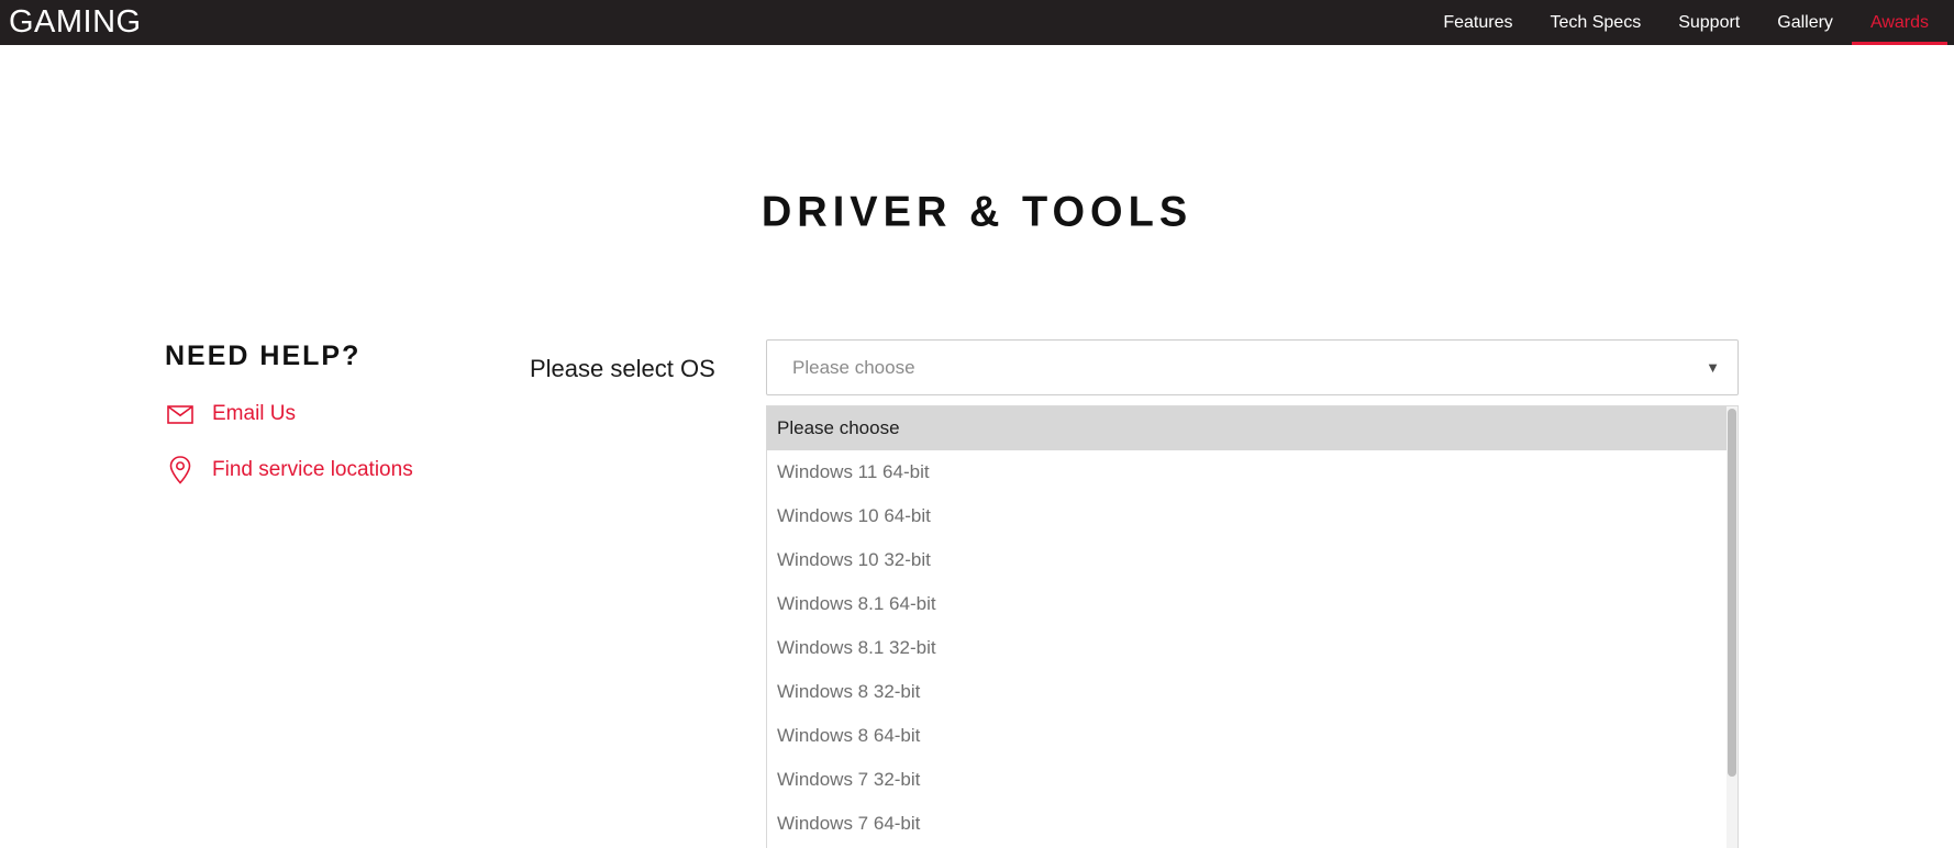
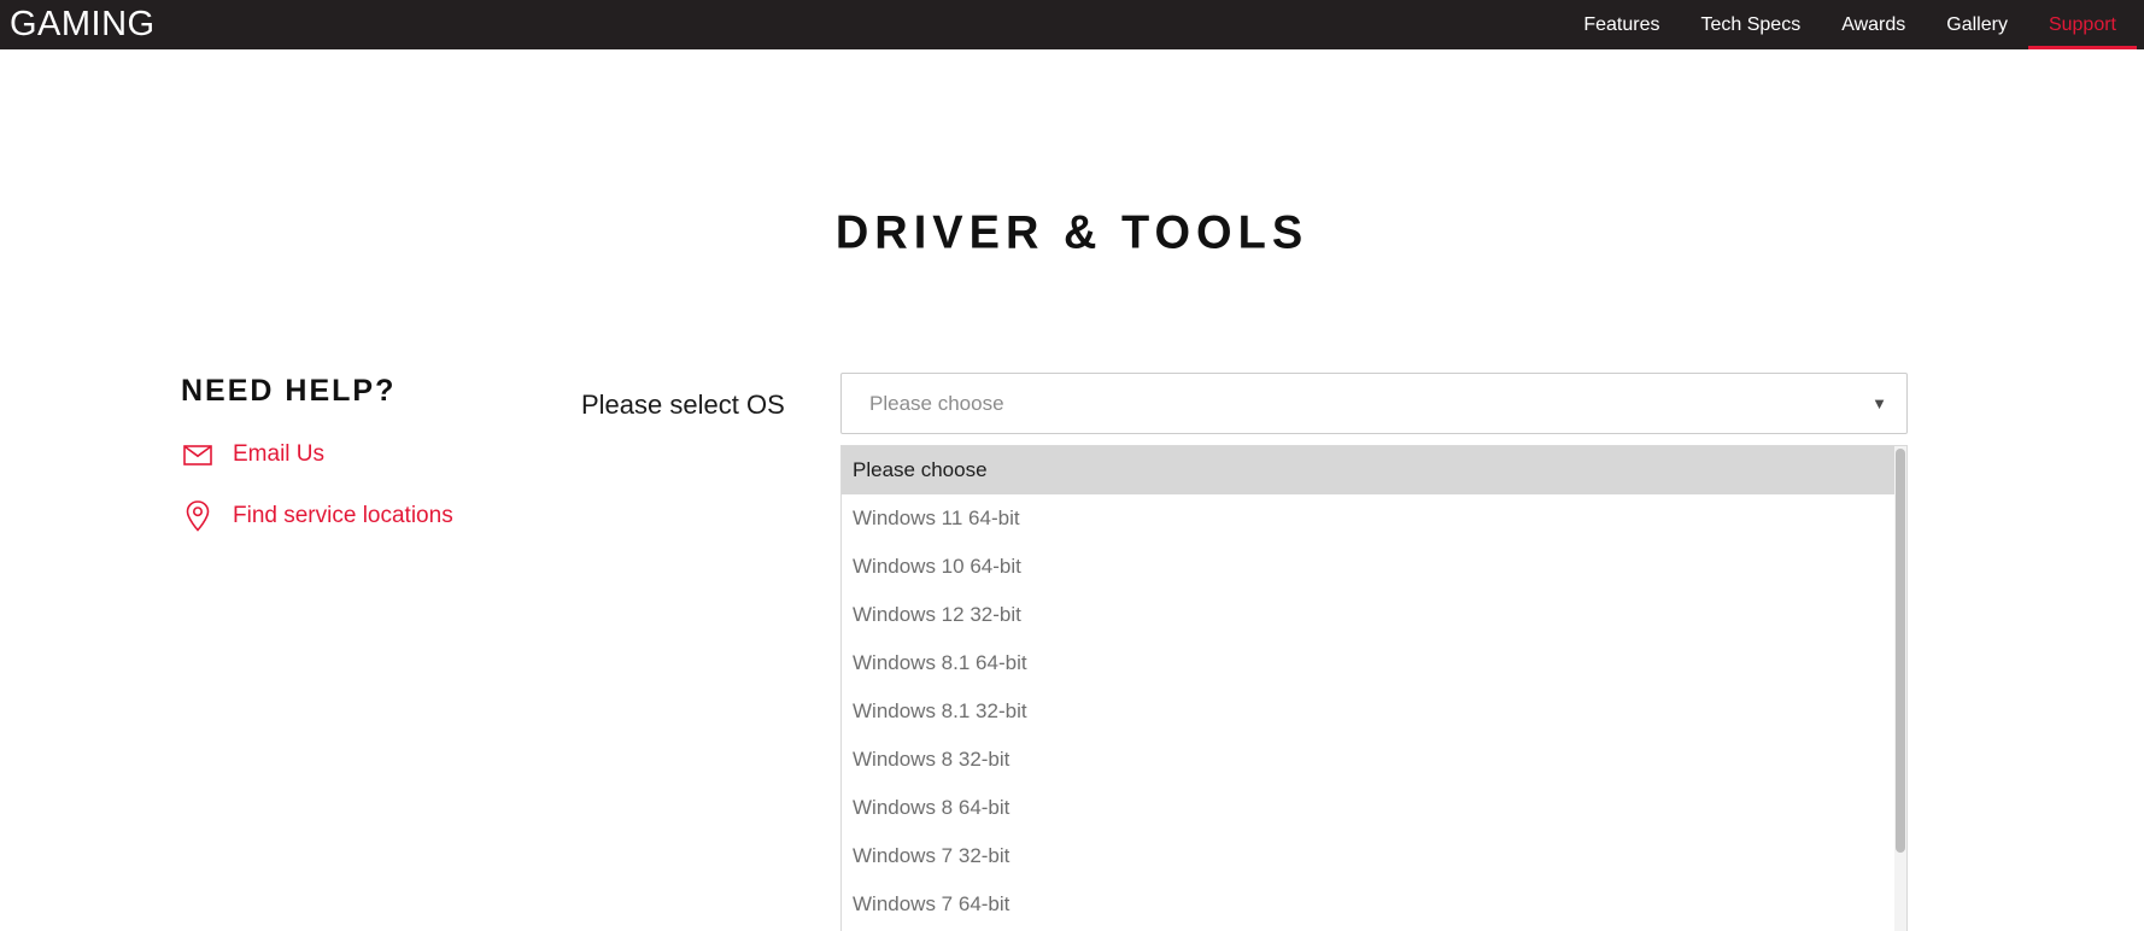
  GAMING
  Features
  Tech Specs
- Support
+ Awards
  Gallery
- Awards
+ Support
  DRIVER & TOOLS
  NEED HELP?
  Email Us
  Find service locations
  Please select OS
  Please choose
  ▼
  Please choose
  Windows 11 64-bit
  Windows 10 64-bit
- Windows 10 32-bit
+ Windows 12 32-bit
  Windows 8.1 64-bit
  Windows 8.1 32-bit
  Windows 8 32-bit
  Windows 8 64-bit
  Windows 7 32-bit
  Windows 7 64-bit
